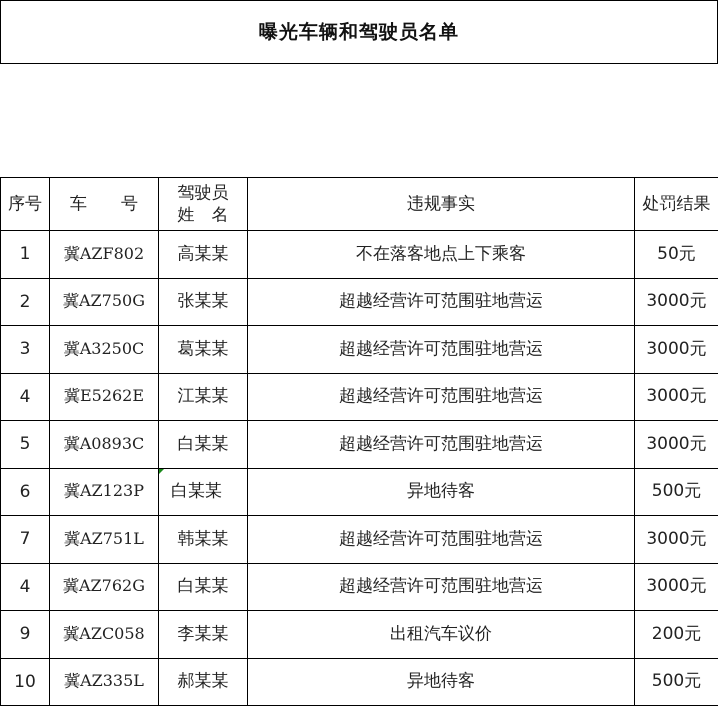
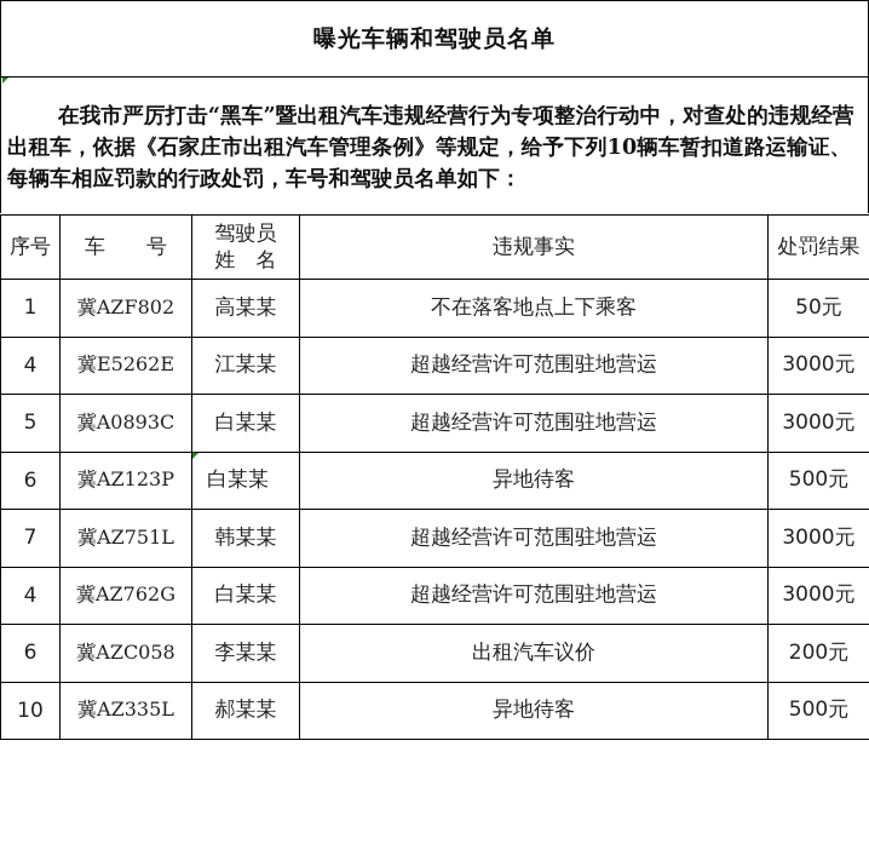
  曝光车辆和驾驶员名单
+ 在我市严厉打击“黑车”暨出租汽车违规经营行为专项整治行动中，对查处的违规经营出租车，依据《石家庄市出租汽车管理条例》等规定，给予下列10辆车暂扣道路运输证、每辆车相应罚款的行政处罚，车号和驾驶员名单如下：
  序号	车 号	驾驶员 姓 名	违规事实	处罚结果
  1	冀AZF802	高某某	不在落客地点上下乘客	50元
- 2	冀AZ750G	张某某	超越经营许可范围驻地营运	3000元
- 3	冀A3250C	葛某某	超越经营许可范围驻地营运	3000元
  4	冀E5262E	江某某	超越经营许可范围驻地营运	3000元
  5	冀A0893C	白某某	超越经营许可范围驻地营运	3000元
  6	冀AZ123P	白某某	异地待客	500元
  7	冀AZ751L	韩某某	超越经营许可范围驻地营运	3000元
  4	冀AZ762G	白某某	超越经营许可范围驻地营运	3000元
- 9	冀AZC058	李某某	出租汽车议价	200元
+ 6	冀AZC058	李某某	出租汽车议价	200元
  10	冀AZ335L	郝某某	异地待客	500元
